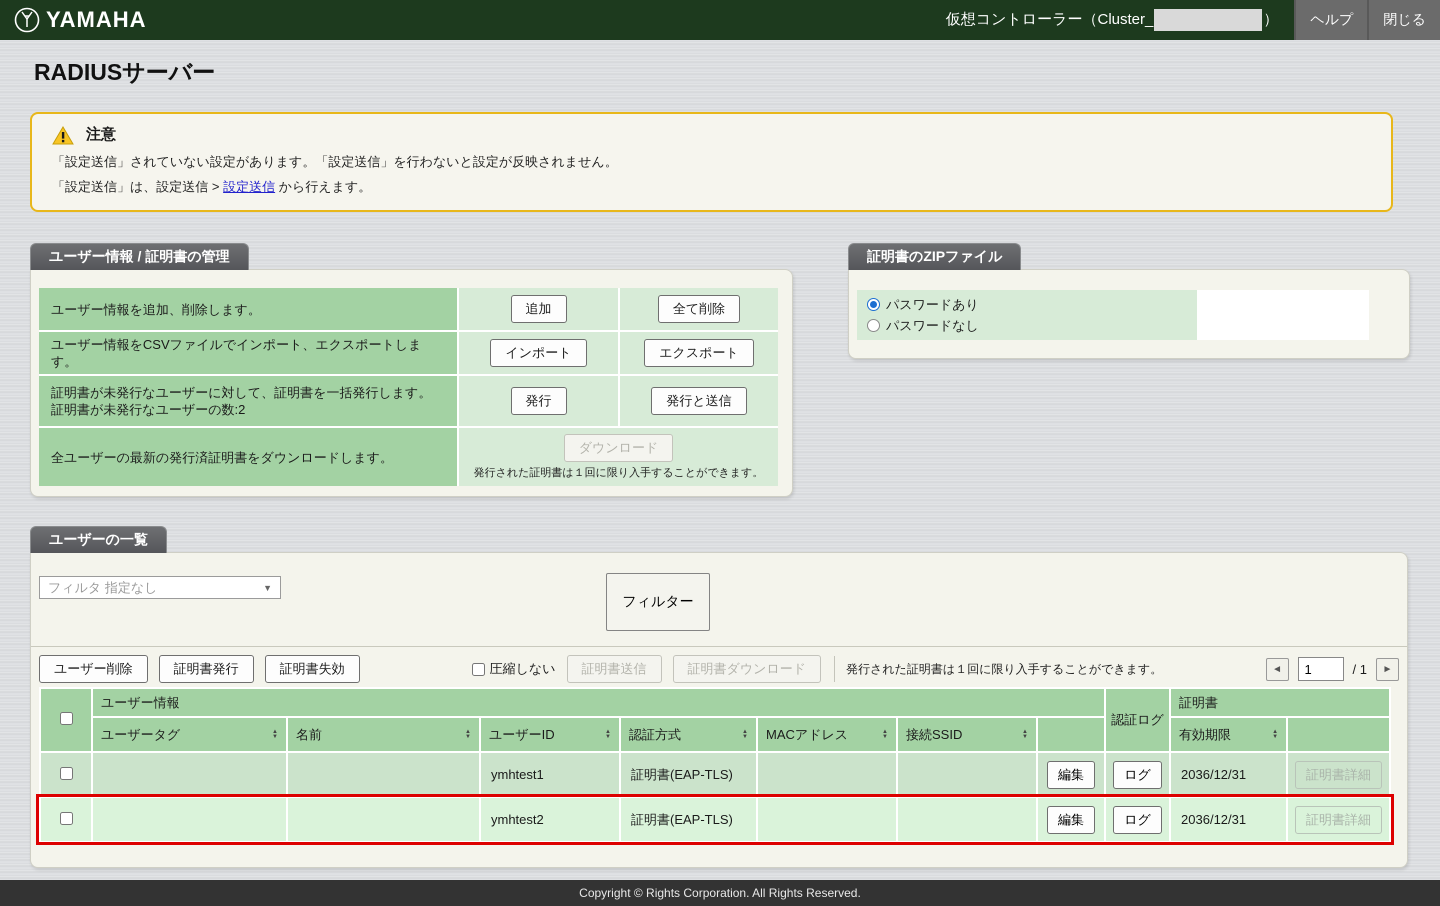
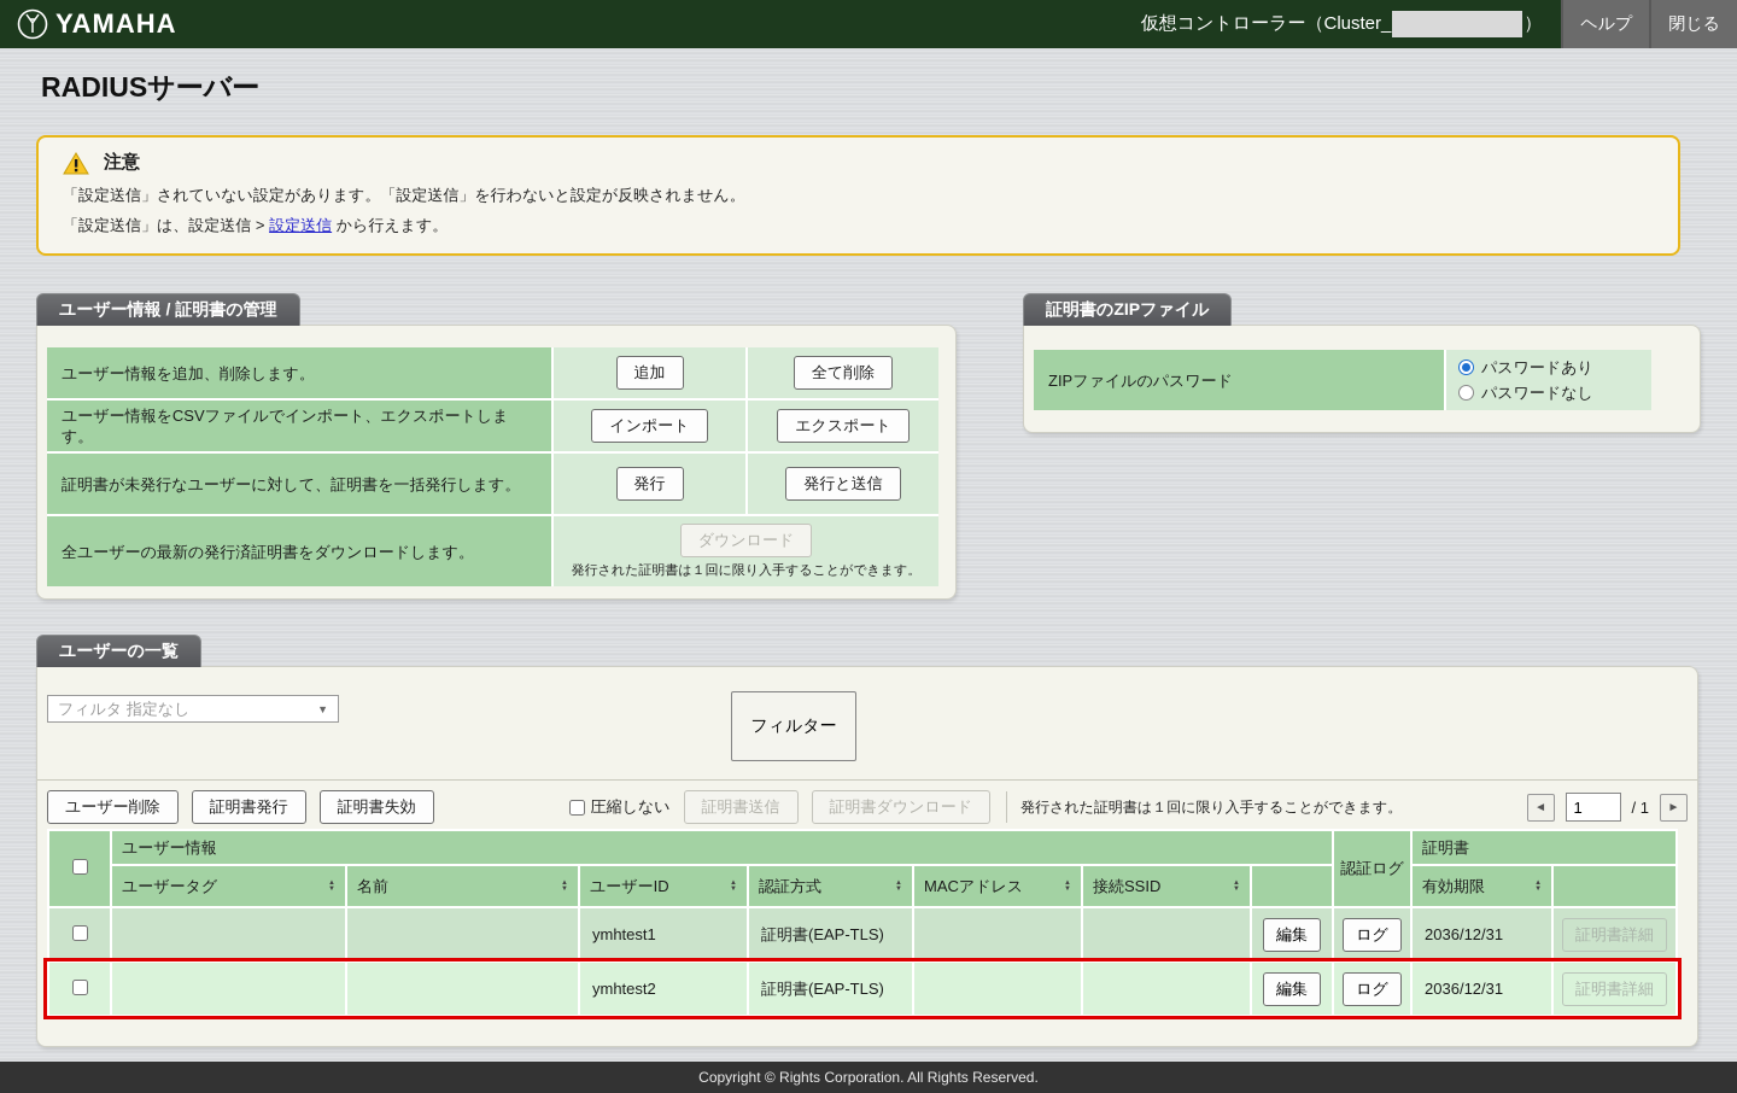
  YAMAHA
  仮想コントローラー（Cluster_
  ）
  ヘルプ
  閉じる
  RADIUSサーバー
  注意
  「設定送信」されていない設定があります。「設定送信」を行わないと設定が反映されません。
  「設定送信」は、設定送信 > 設定送信 から行えます。
  ユーザー情報 / 証明書の管理
  ユーザー情報を追加、削除します。
  追加
  全て削除
  ユーザー情報をCSVファイルでインポート、エクスポートします。
  インポート
  エクスポート
  証明書が未発行なユーザーに対して、証明書を一括発行します。
- 証明書が未発行なユーザーの数:2
  発行
  発行と送信
  全ユーザーの最新の発行済証明書をダウンロードします。
  ダウンロード
  発行された証明書は１回に限り入手することができます。
  証明書のZIPファイル
+ ZIPファイルのパスワード
  パスワードあり
  パスワードなし
  ユーザーの一覧
  フィルタ 指定なし
  ▼
  フィルター
  ユーザー削除
  証明書発行
  証明書失効
  圧縮しない
  証明書送信
  証明書ダウンロード
  発行された証明書は１回に限り入手することができます。
  ◄
  1
  / 1
  ►
  	ユーザー情報	認証ログ	証明書
  ユーザータグ	名前	ユーザーID	認証方式	MACアドレス	接続SSID		有効期限
  			ymhtest1	証明書(EAP-TLS)			編集	ログ	2036/12/31	証明書詳細
  			ymhtest2	証明書(EAP-TLS)			編集	ログ	2036/12/31	証明書詳細
  Copyright © Rights Corporation. All Rights Reserved.
